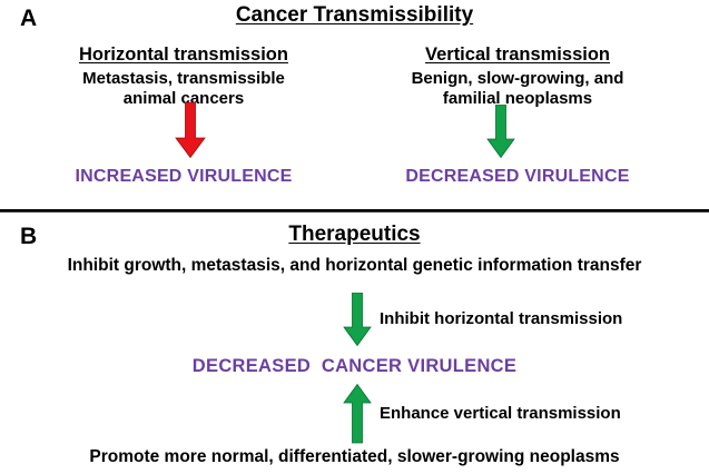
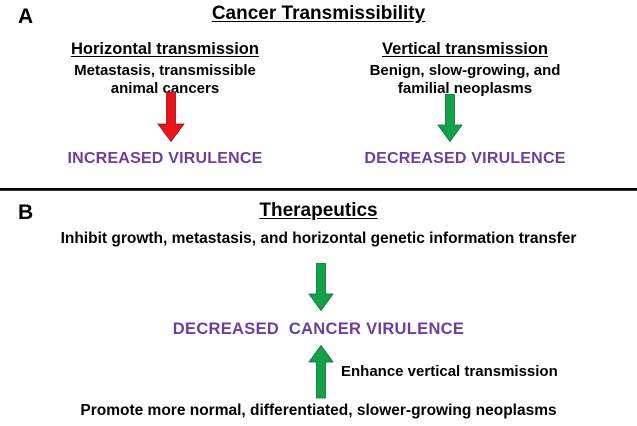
  A
  Cancer Transmissibility
  Horizontal transmission
  Metastasis, transmissible
  animal cancers
  INCREASED VIRULENCE
  Vertical transmission
  Benign, slow-growing, and
  familial neoplasms
  DECREASED VIRULENCE
  B
  Therapeutics
  Inhibit growth, metastasis, and horizontal genetic information transfer
- Inhibit horizontal transmission
  DECREASED CANCER VIRULENCE
  Enhance vertical transmission
  Promote more normal, differentiated, slower-growing neoplasms
